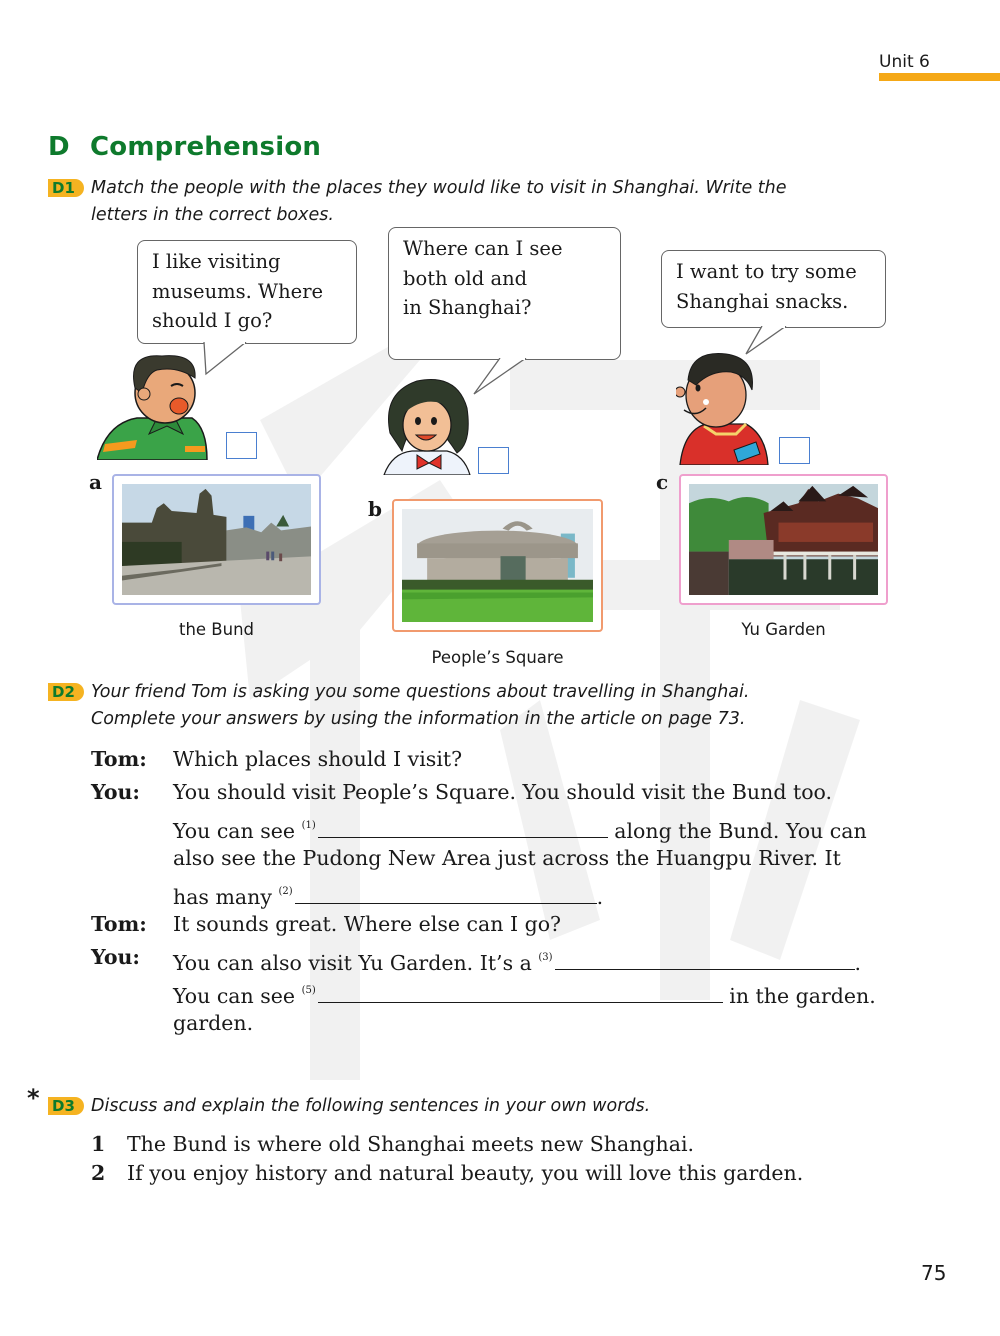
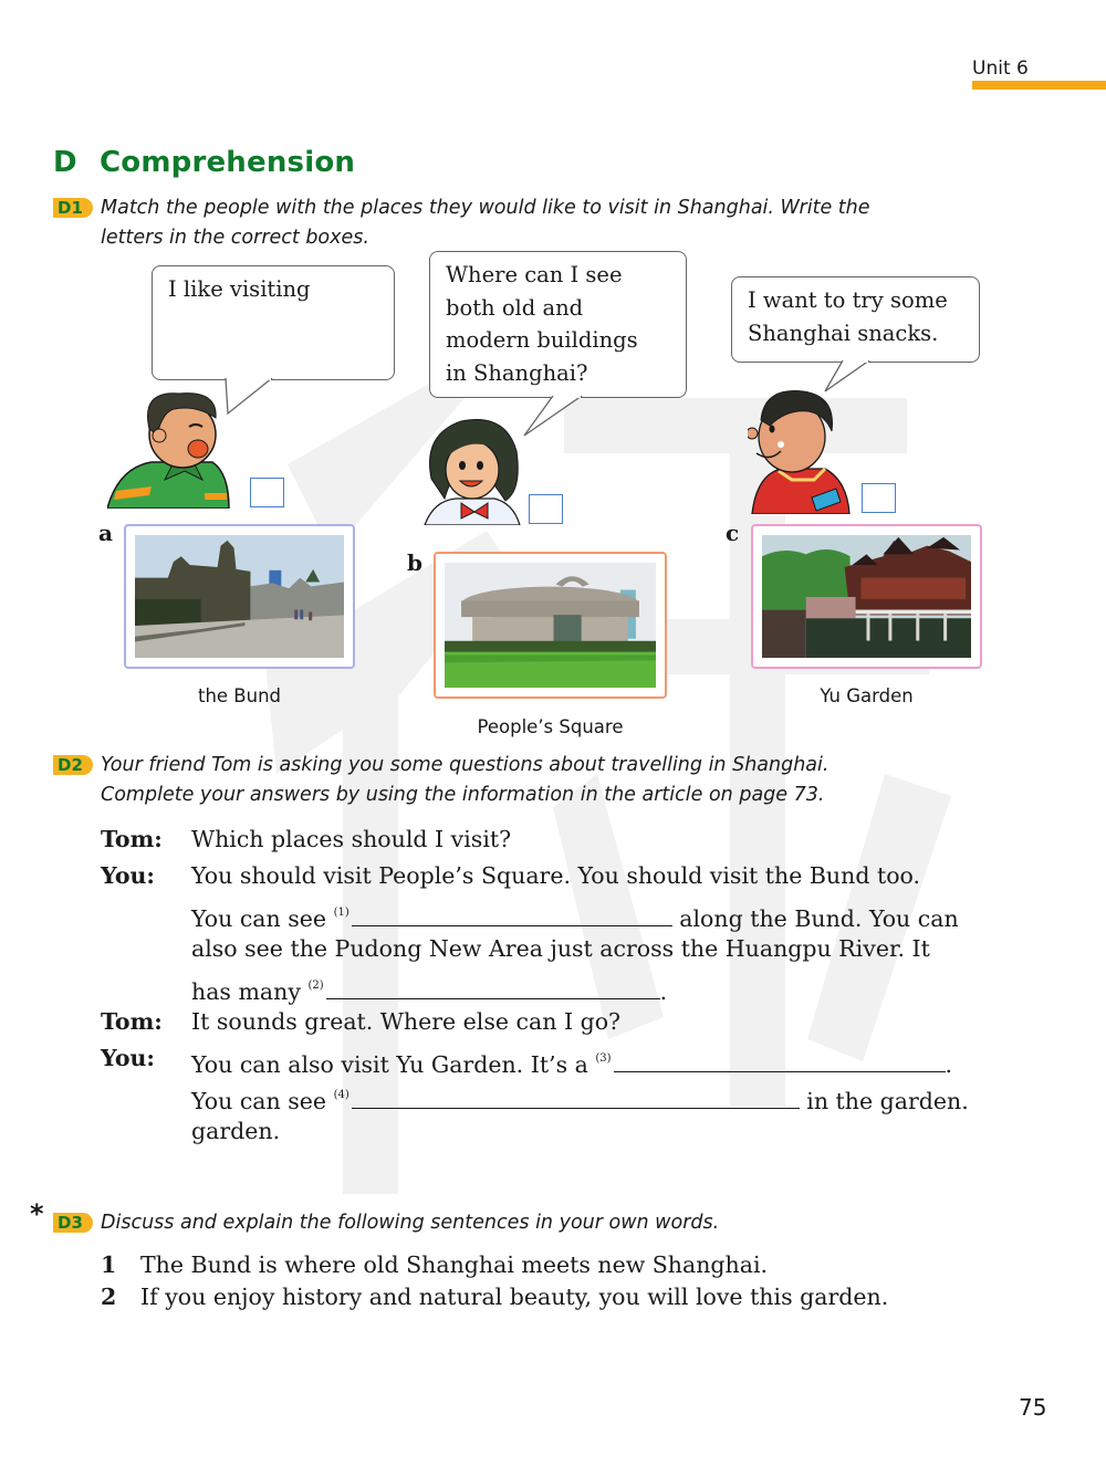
  Unit 6
  D Comprehension
  D1
  Match the people with the places they would like to visit in Shanghai. Write the
  letters in the correct boxes.
  I like visiting
- museums. Where
- should I go?
  Where can I see
  both old and
+ modern buildings
  in Shanghai?
  I want to try some
  Shanghai snacks.
  a
  the Bund
  b
  People’s Square
  c
  Yu Garden
  D2
  Your friend Tom is asking you some questions about travelling in Shanghai.
  Complete your answers by using the information in the article on page 73.
  Tom:
  Which places should I visit?
  You:
  You should visit People’s Square. You should visit the Bund too.
  You can see (1) along the Bund. You can
  also see the Pudong New Area just across the Huangpu River. It
  has many (2).
  Tom:
  It sounds great. Where else can I go?
  You:
  You can also visit Yu Garden. It’s a (3).
- You can see (5) in the garden.
+ You can see (4) in the garden.
  garden.
  *
  D3
  Discuss and explain the following sentences in your own words.
  1
  The Bund is where old Shanghai meets new Shanghai.
  2
  If you enjoy history and natural beauty, you will love this garden.
  75
